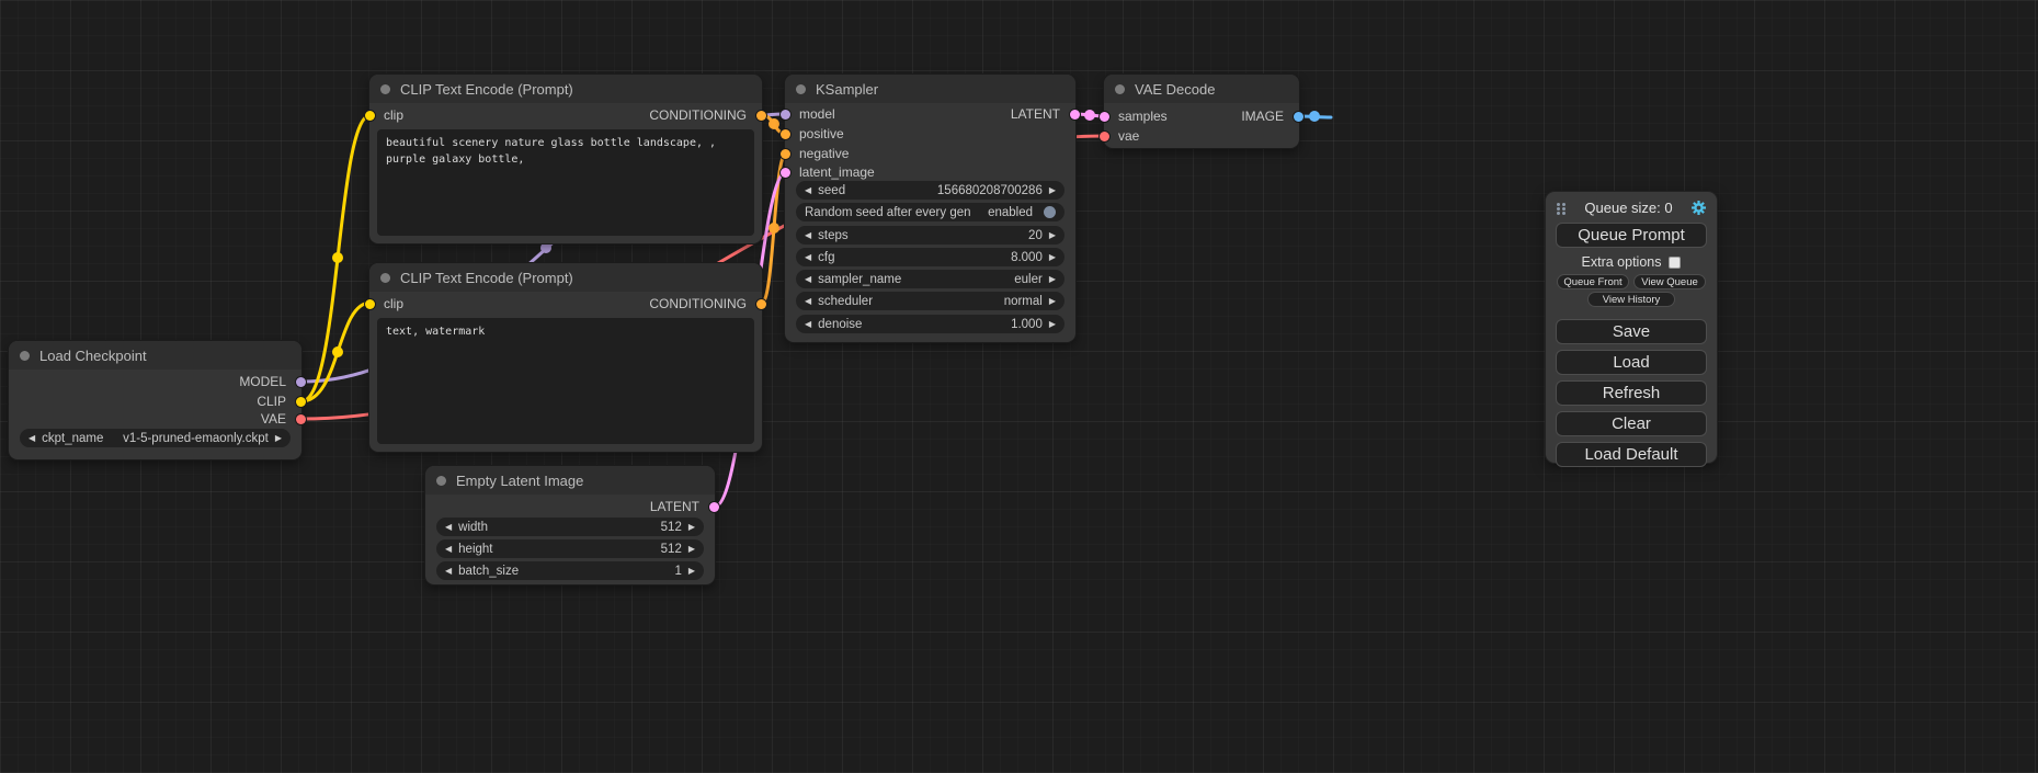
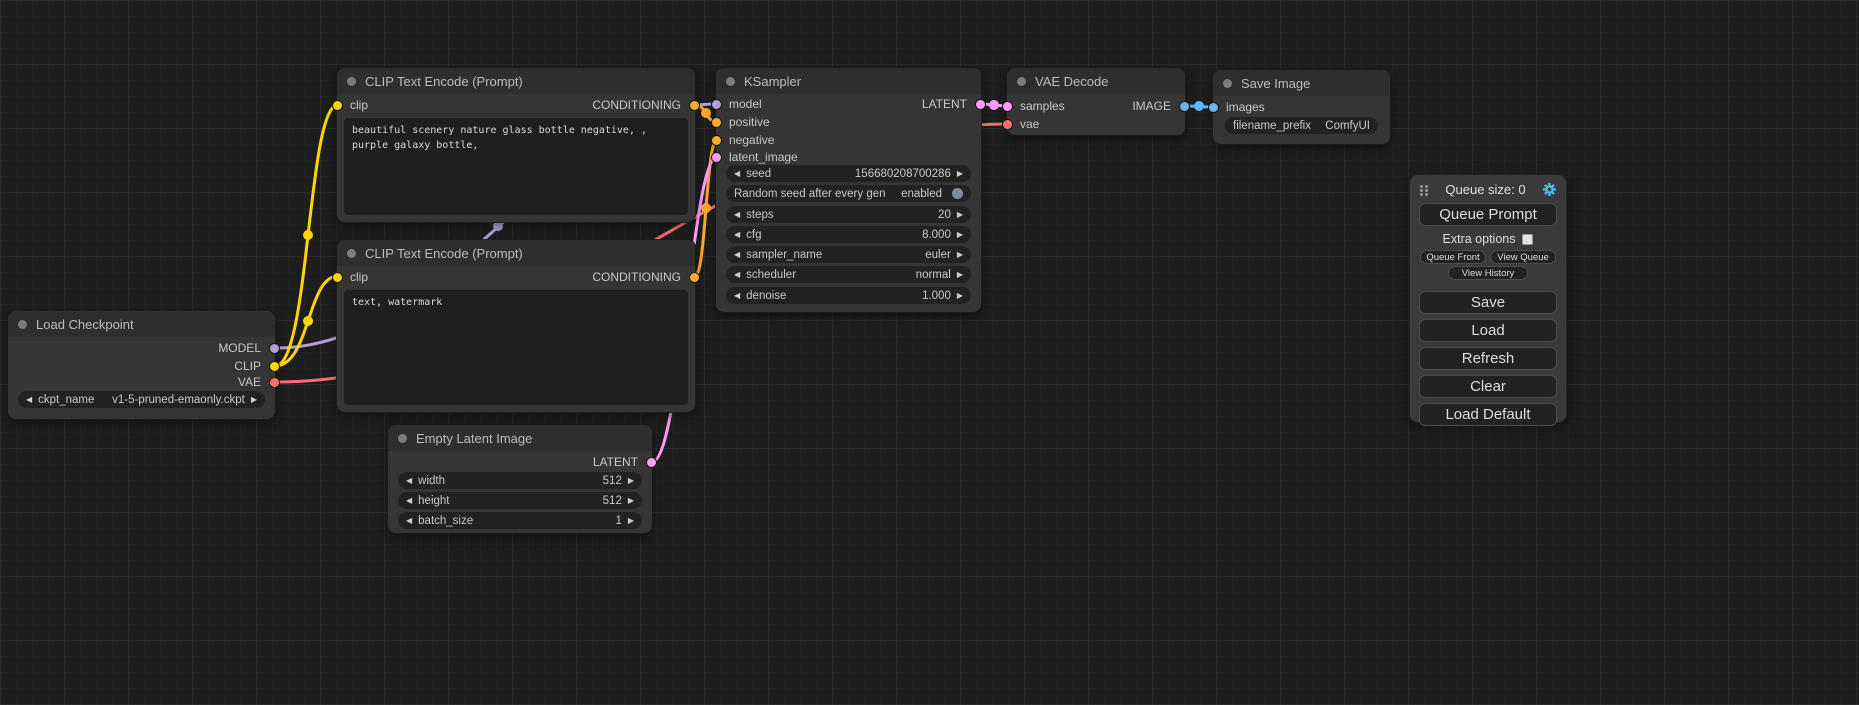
  Load Checkpoint
  MODEL
  CLIP
  VAE
  ckpt_name
  v1-5-pruned-emaonly.ckpt
  CLIP Text Encode (Prompt)
  clip
  CONDITIONING
- beautiful scenery nature glass bottle landscape, , purple galaxy bottle,
+ beautiful scenery nature glass bottle negative, , purple galaxy bottle,
  CLIP Text Encode (Prompt)
  clip
  CONDITIONING
  text, watermark
  Empty Latent Image
  LATENT
  width
  512
  height
  512
  batch_size
  1
  KSampler
  model
  positive
  negative
  latent_image
  LATENT
  seed
  156680208700286
  Random seed after every gen
  enabled
  steps
  20
  cfg
  8.000
  sampler_name
  euler
  scheduler
  normal
  denoise
  1.000
  VAE Decode
  samples
  vae
  IMAGE
+ Save Image
+ images
+ filename_prefix
+ ComfyUI
  Queue size: 0
  Queue Prompt
  Extra options
  Queue Front
  View Queue
  View History
  Save
  Load
  Refresh
  Clear
  Load Default
